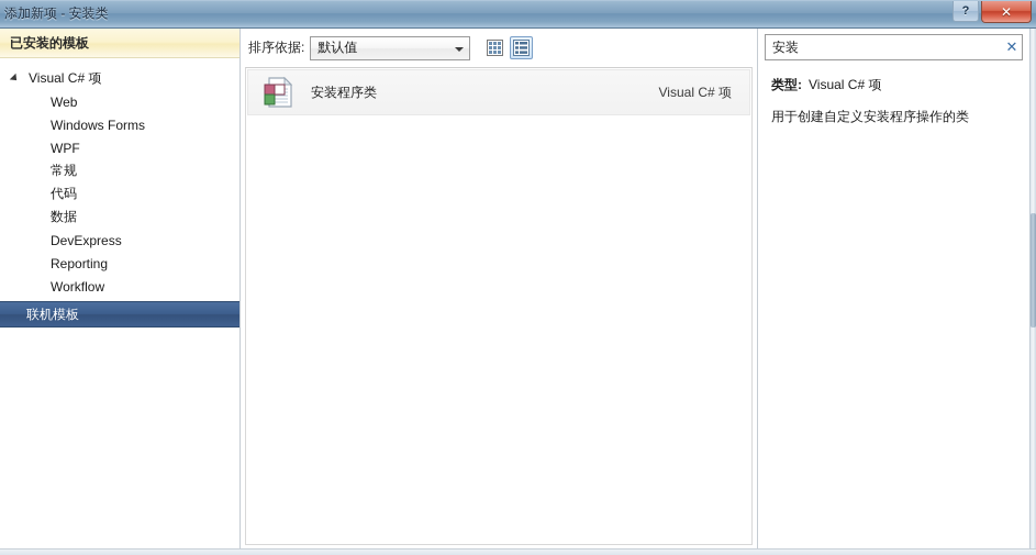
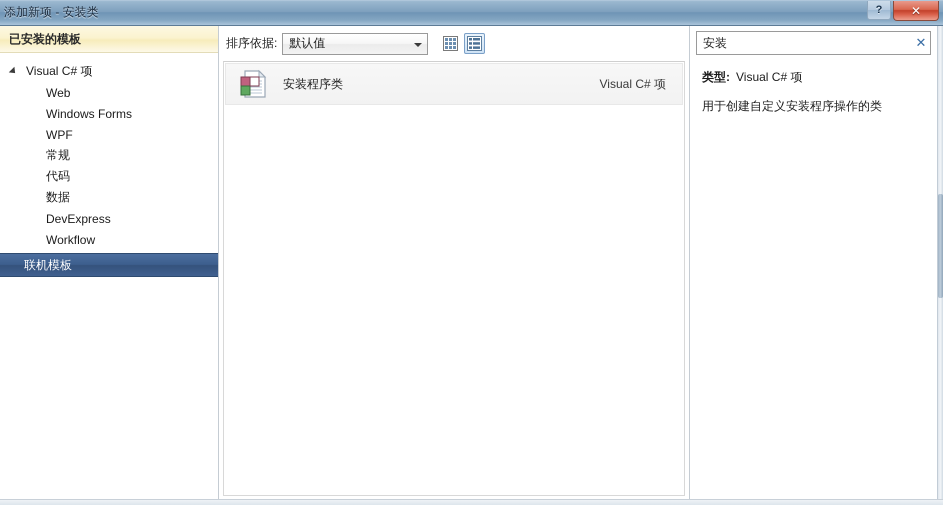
  添加新项 - 安装类
  ?
  ✕
  已安装的模板
  Visual C# 项
  Web
  Windows Forms
  WPF
  常规
  代码
  数据
  DevExpress
- Reporting
  Workflow
  联机模板
  排序依据:
  默认值
  安装程序类
  Visual C# 项
  安装
  ✕
  类型:
  Visual C# 项
  用于创建自定义安装程序操作的类
